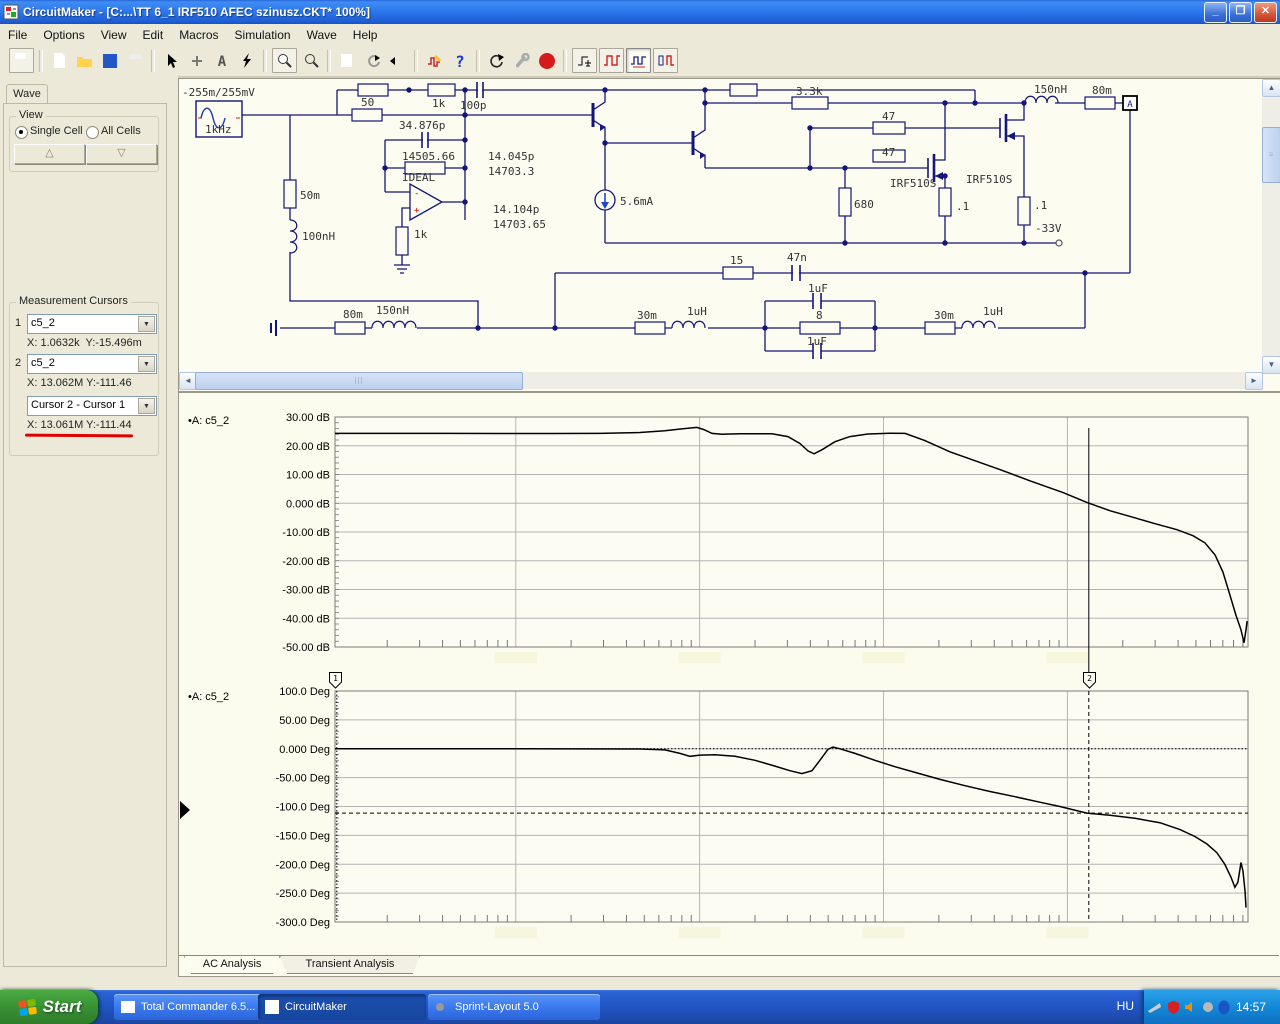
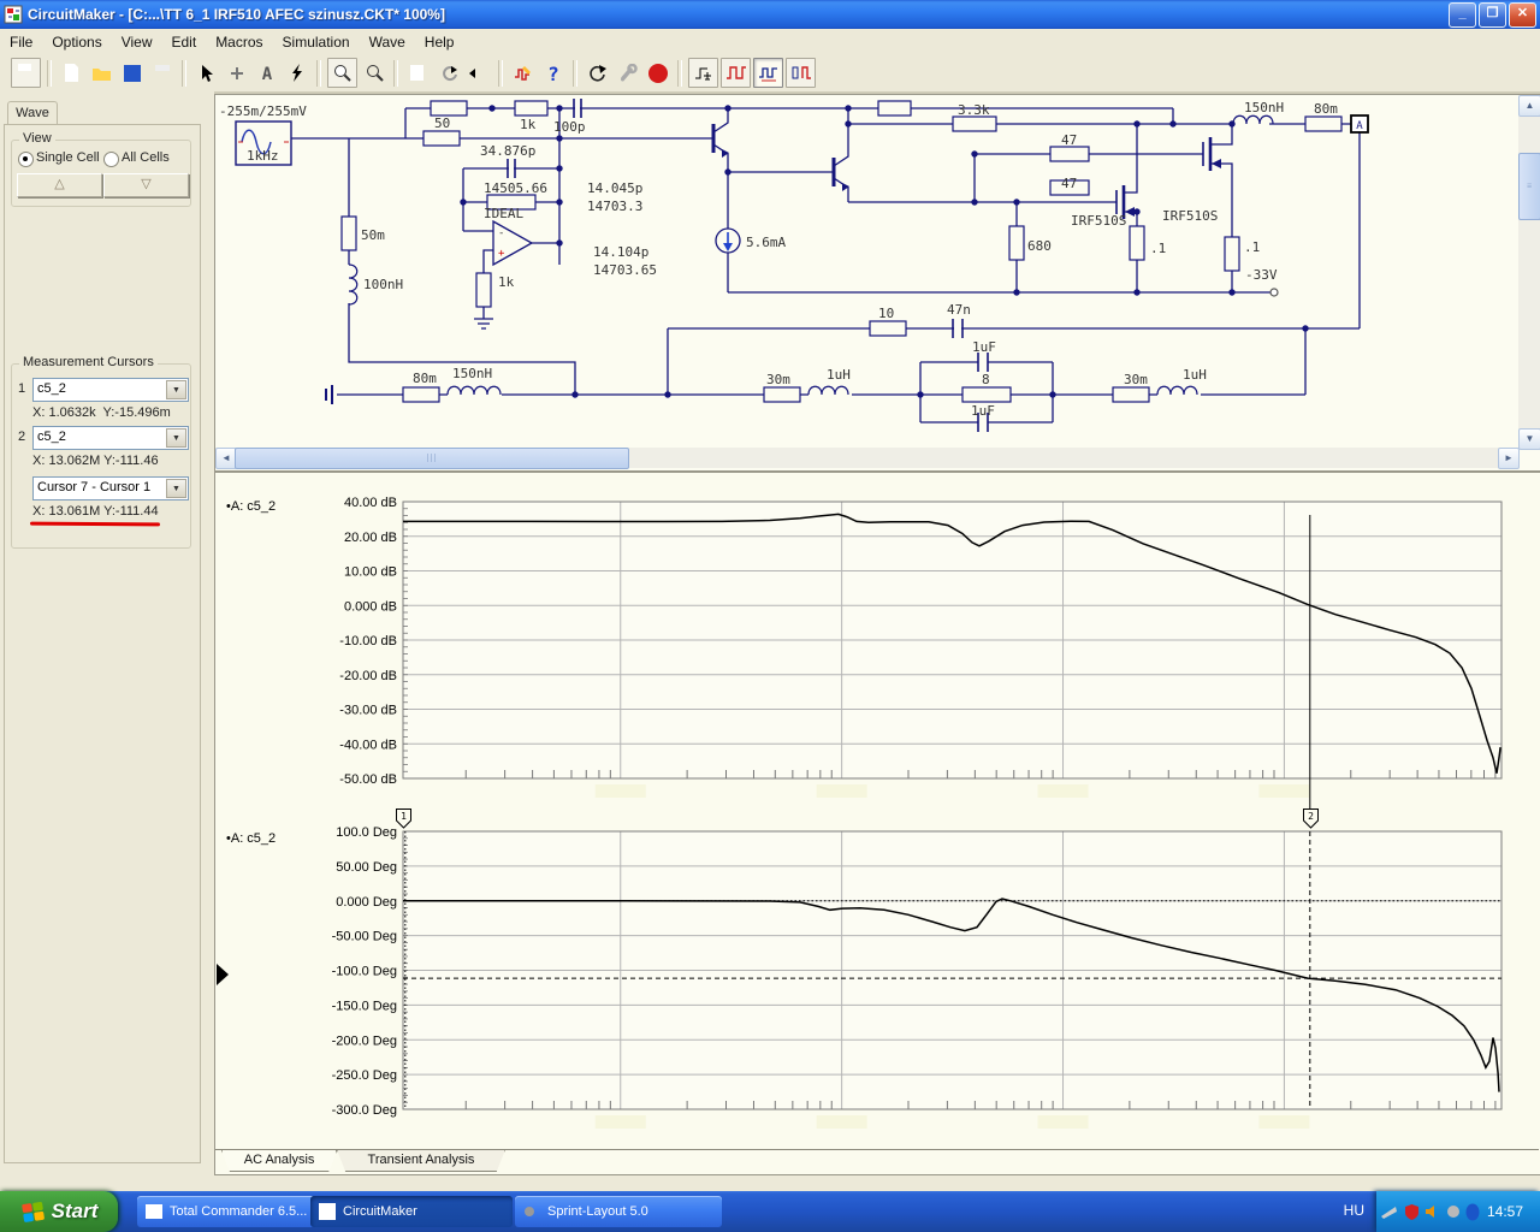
  CircuitMaker - [C:...\TT 6_1 IRF510 AFEC szinusz.CKT* 100%]
  _
  ❐
  ✕
  File
  Options
  View
  Edit
  Macros
  Simulation
  Wave
  Help
  A
  ?
  Wave
  View
  Single Cell
  All Cells
  △
  ▽
  Measurement Cursors
  1
  c5_2
  X: 1.0632k Y:-15.496m
  2
  c5_2
  X: 13.062M Y:-111.46
- Cursor 2 - Cursor 1
+ Cursor 7 - Cursor 1
  X: 13.061M Y:-111.44
  -
  +
  A
  -255m/255mV
  1kHz
  50
  1k
  100p
  34.876p
  14505.66
  IDEAL
  14.045p
  14703.3
  14.104p
  14703.65
  50m
  100nH
  1k
  5.6mA
  3.3k
  47
  47
  IRF510S
  IRF510S
  680
  .1
  .1
  -33V
  150nH
  80m
- 15
+ 10
  47n
  1uF
  8
  1uF
  80m
  150nH
  30m
  1uH
  30m
  1uH
  ▲
  ▼
  ◄
  ►
  •A: c5_2
  •A: c5_2
- 30.00 dB
+ 40.00 dB
  20.00 dB
  10.00 dB
  0.000 dB
  -10.00 dB
  -20.00 dB
  -30.00 dB
  -40.00 dB
  -50.00 dB
  100.0 Deg
  50.00 Deg
  0.000 Deg
  -50.00 Deg
  -100.0 Deg
  -150.0 Deg
  -200.0 Deg
  -250.0 Deg
  -300.0 Deg
  1
  2
  Start
  Total Commander 6.5...
  CircuitMaker
  Sprint-Layout 5.0
  HU
  14:57
  AC Analysis
  Transient Analysis
